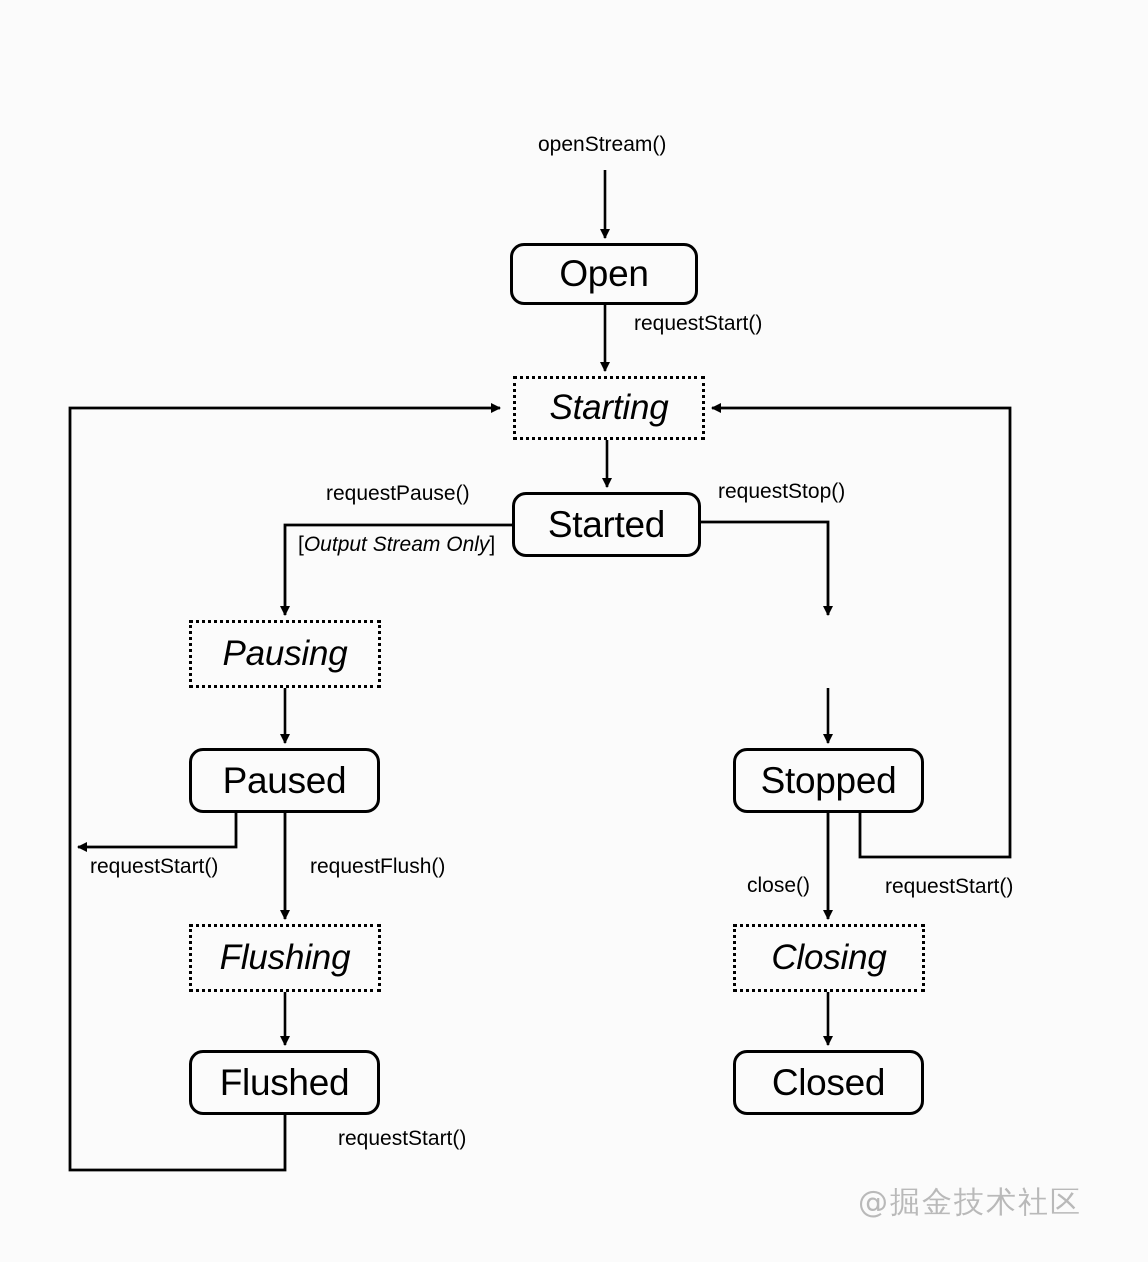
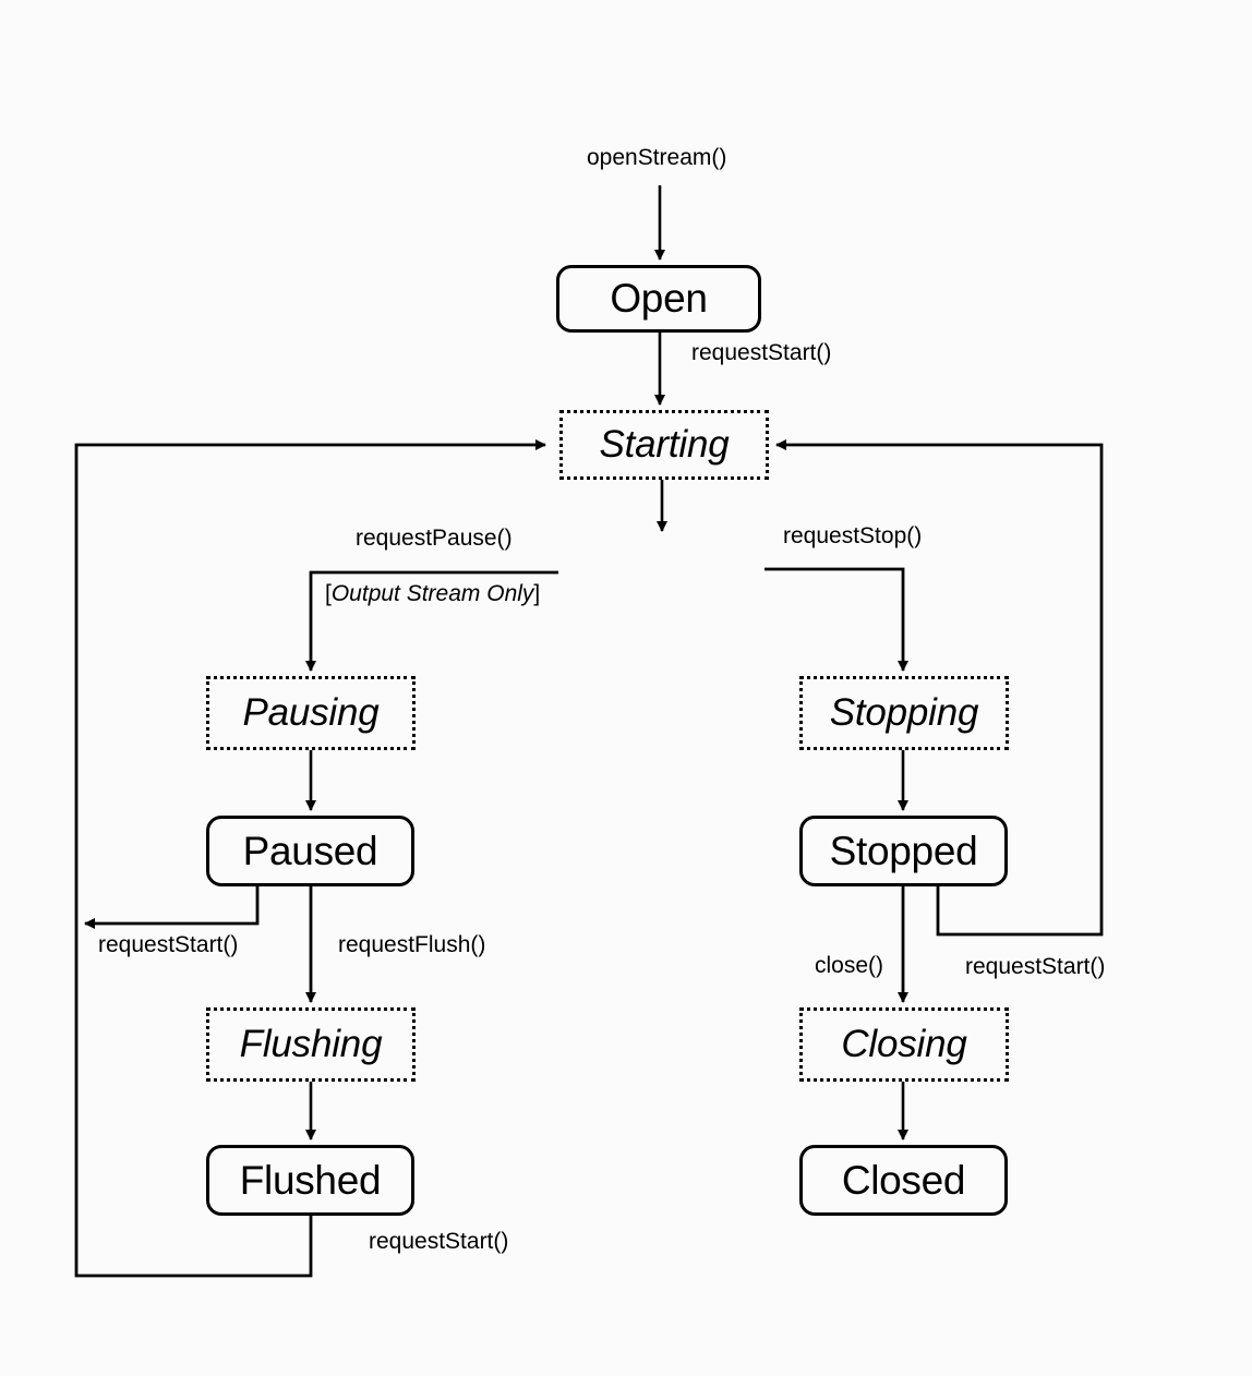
  Open
  Starting
- Started
  Pausing
  Paused
  Flushing
  Flushed
+ Stopping
  Stopped
  Closing
  Closed
  openStream()
  requestStart()
  requestPause()
  [Output Stream Only]
  requestStop()
  requestStart()
  requestFlush()
  requestStart()
  close()
  requestStart()
- @掘金技术社区
